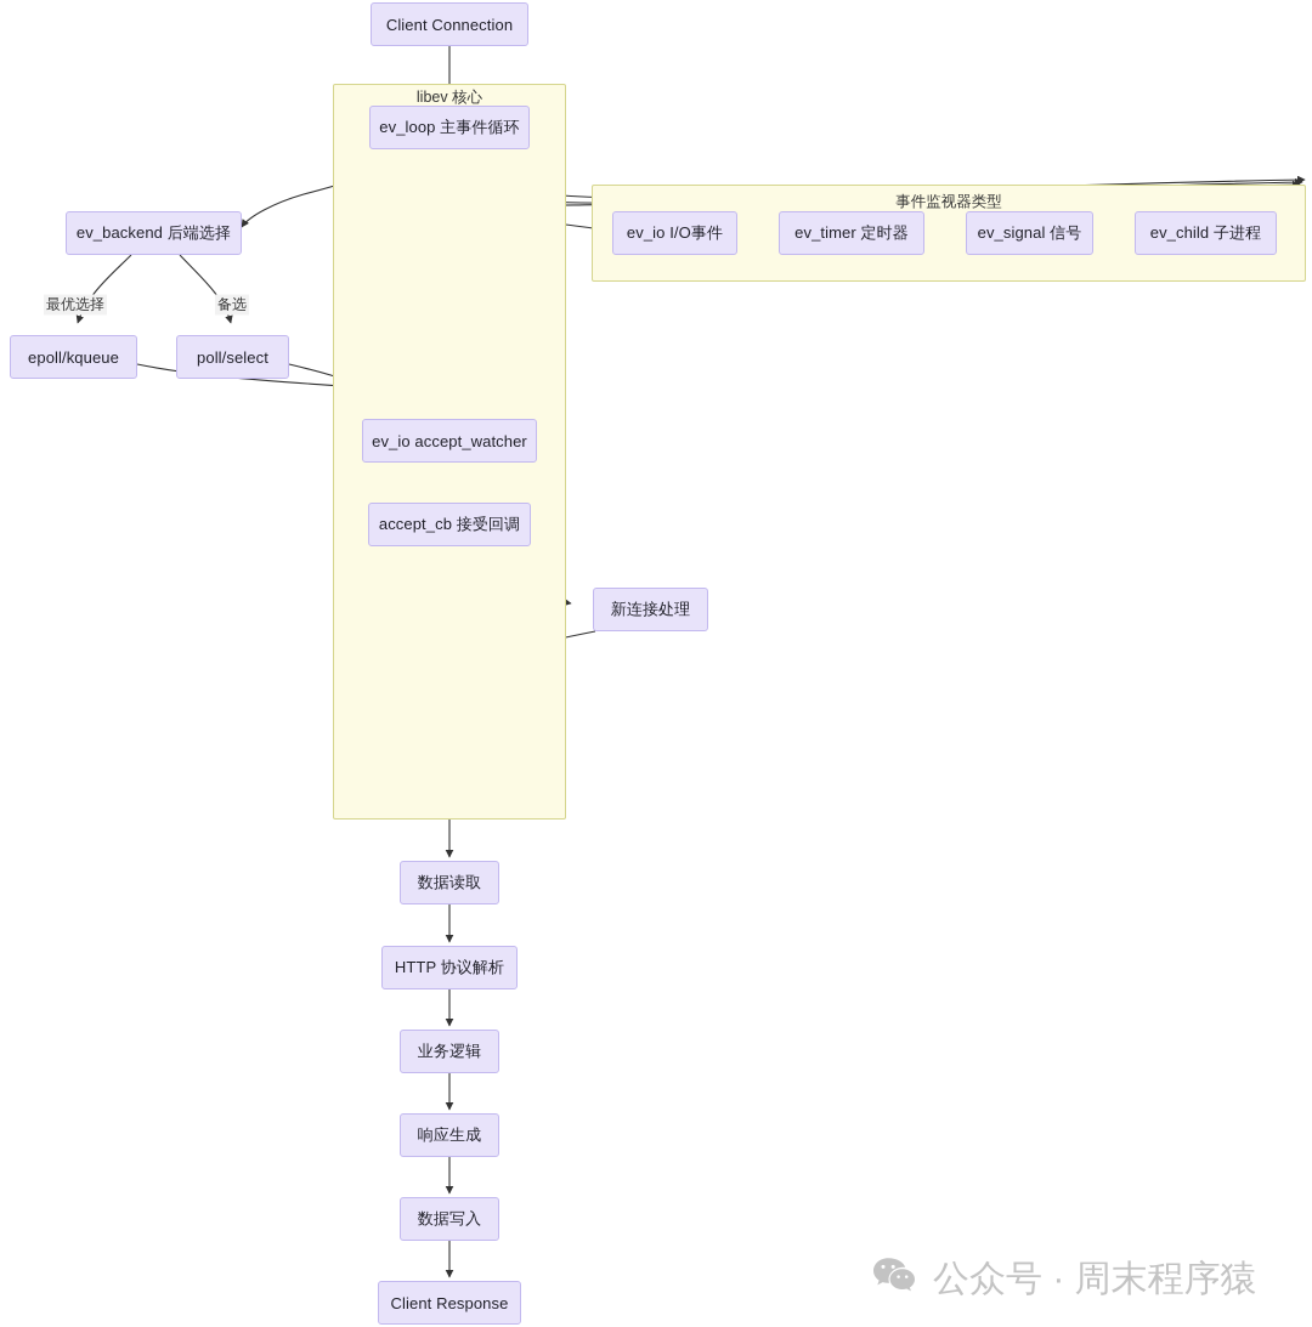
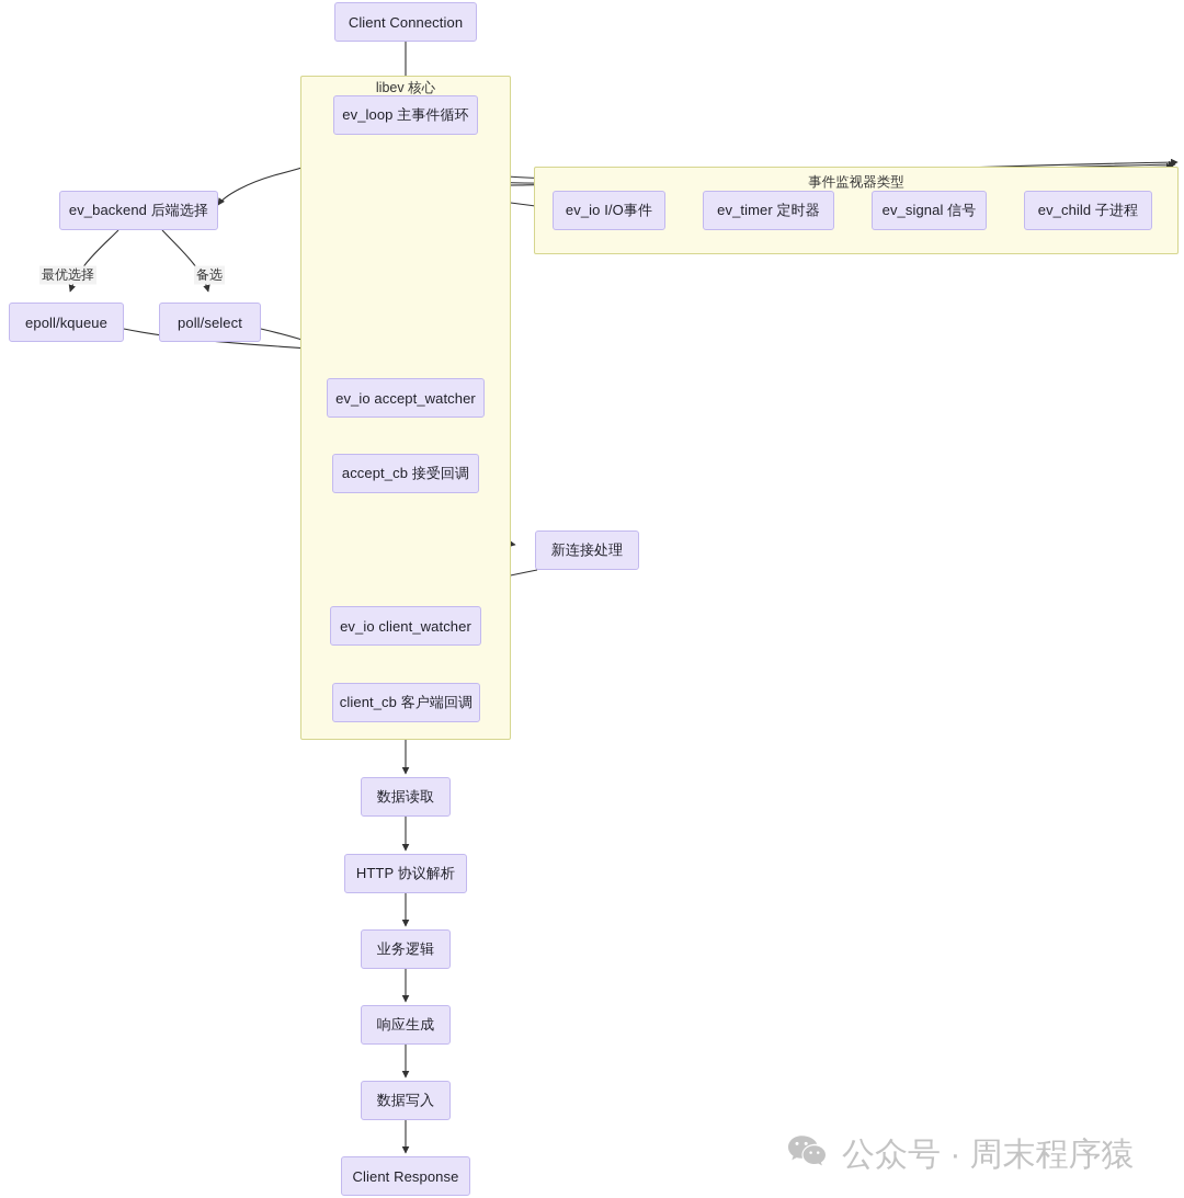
  libev 核心
  事件监视器类型
  Client Connection
  ev_loop 主事件循环
  ev_backend 后端选择
  epoll/kqueue
  poll/select
  ev_io I/O事件
  ev_timer 定时器
  ev_signal 信号
  ev_child 子进程
  ev_io accept_watcher
  accept_cb 接受回调
  新连接处理
+ ev_io client_watcher
+ client_cb 客户端回调
  数据读取
  HTTP 协议解析
  业务逻辑
  响应生成
  数据写入
  Client Response
  最优选择
  备选
  公众号 · 周末程序猿
